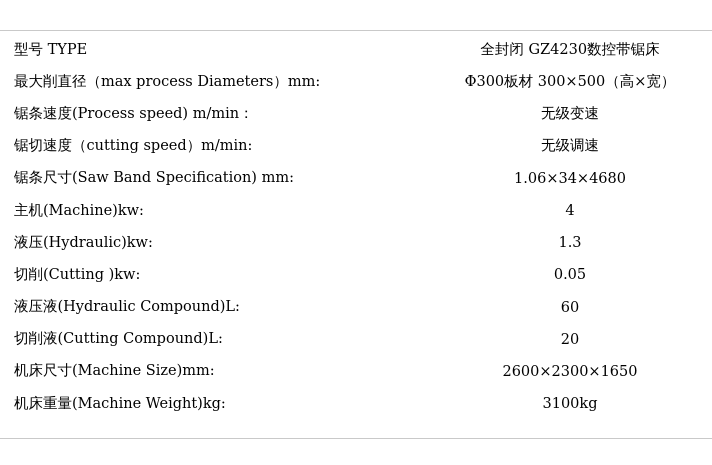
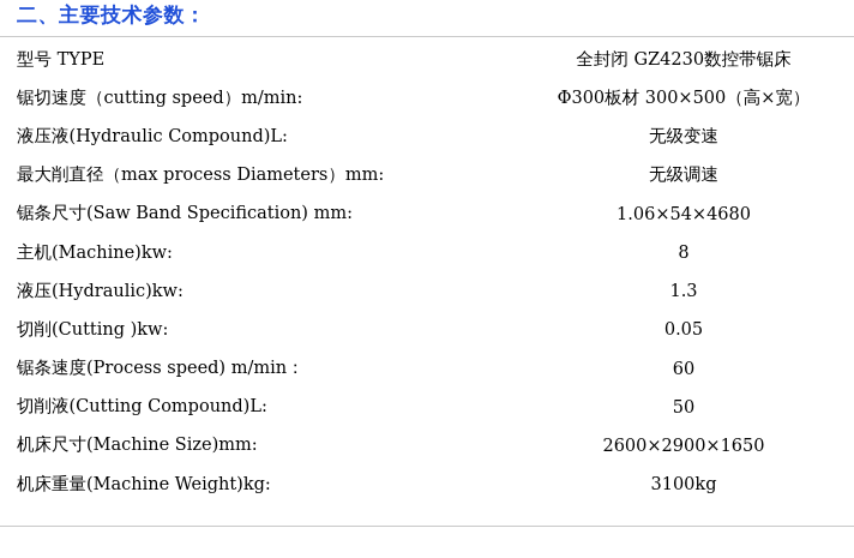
+ 二、主要技术参数：
  型号 TYPE	全封闭 GZ4230数控带锯床
- 最大削直径（max process Diameters）mm:	Φ300板材 300×500（高×宽）
+ 锯切速度（cutting speed）m/min:	Φ300板材 300×500（高×宽）
- 锯条速度(Process speed) m/min：	无级变速
+ 液压液(Hydraulic Compound)L:	无级变速
- 锯切速度（cutting speed）m/min:	无级调速
+ 最大削直径（max process Diameters）mm:	无级调速
- 锯条尺寸(Saw Band Specification) mm:	1.06×34×4680
+ 锯条尺寸(Saw Band Specification) mm:	1.06×54×4680
- 主机(Machine)kw:	4
+ 主机(Machine)kw:	8
  液压(Hydraulic)kw:	1.3
  切削(Cutting )kw:	0.05
- 液压液(Hydraulic Compound)L:	60
+ 锯条速度(Process speed) m/min：	60
- 切削液(Cutting Compound)L:	20
+ 切削液(Cutting Compound)L:	50
- 机床尺寸(Machine Size)mm:	2600×2300×1650
+ 机床尺寸(Machine Size)mm:	2600×2900×1650
  机床重量(Machine Weight)kg:	3100kg
